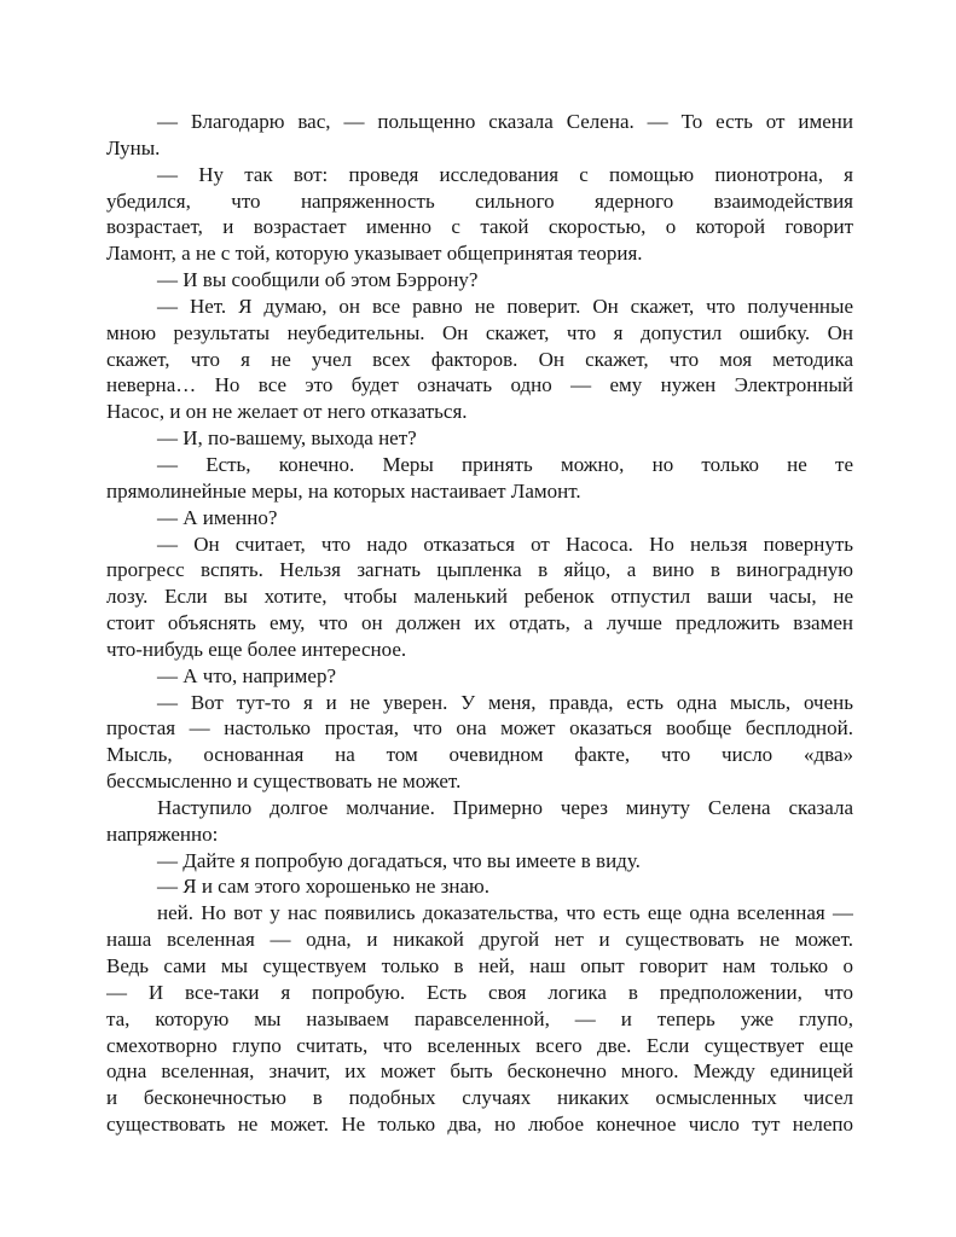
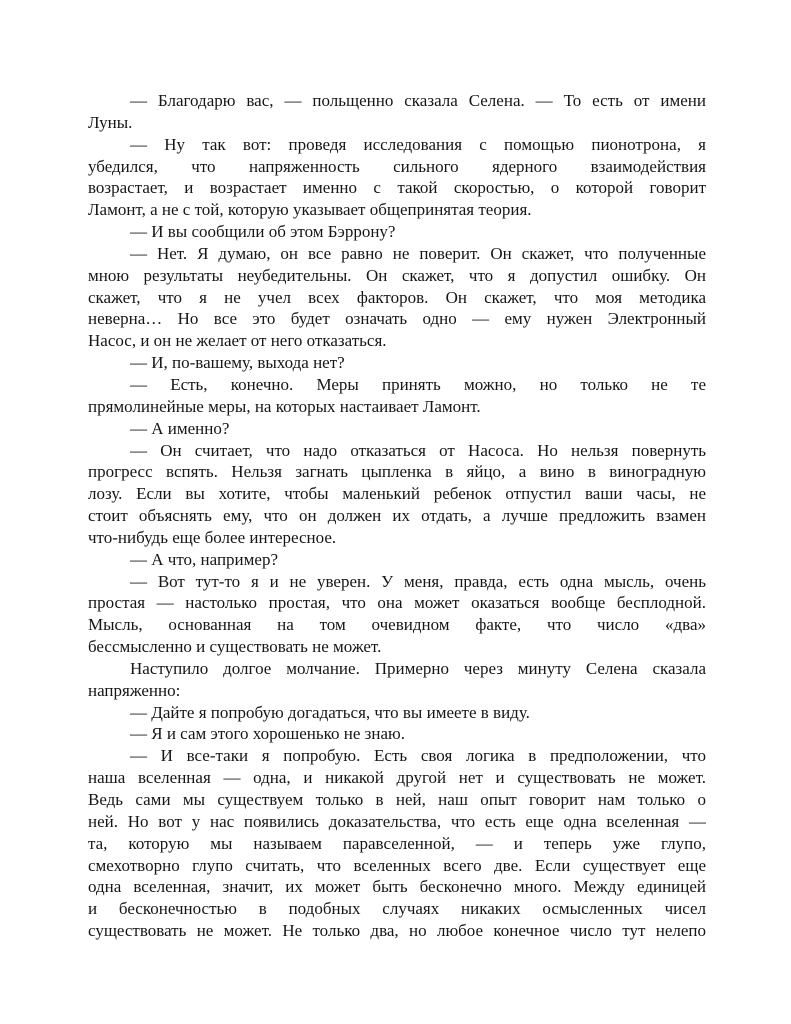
  — Благодарю вас, — польщенно сказала Селена. — То есть от имени
  Луны.
  — Ну так вот: проведя исследования с помощью пионотрона, я
  убедился, что напряженность сильного ядерного взаимодействия
  возрастает, и возрастает именно с такой скоростью, о которой говорит
  Ламонт, а не с той, которую указывает общепринятая теория.
  — И вы сообщили об этом Бэррону?
  — Нет. Я думаю, он все равно не поверит. Он скажет, что полученные
  мною результаты неубедительны. Он скажет, что я допустил ошибку. Он
  скажет, что я не учел всех факторов. Он скажет, что моя методика
  неверна… Но все это будет означать одно — ему нужен Электронный
  Насос, и он не желает от него отказаться.
  — И, по-вашему, выхода нет?
  — Есть, конечно. Меры принять можно, но только не те
  прямолинейные меры, на которых настаивает Ламонт.
  — А именно?
  — Он считает, что надо отказаться от Насоса. Но нельзя повернуть
  прогресс вспять. Нельзя загнать цыпленка в яйцо, а вино в виноградную
  лозу. Если вы хотите, чтобы маленький ребенок отпустил ваши часы, не
  стоит объяснять ему, что он должен их отдать, а лучше предложить взамен
  что-нибудь еще более интересное.
  — А что, например?
  — Вот тут-то я и не уверен. У меня, правда, есть одна мысль, очень
  простая — настолько простая, что она может оказаться вообще бесплодной.
  Мысль, основанная на том очевидном факте, что число «два»
  бессмысленно и существовать не может.
  Наступило долгое молчание. Примерно через минуту Селена сказала
  напряженно:
  — Дайте я попробую догадаться, что вы имеете в виду.
  — Я и сам этого хорошенько не знаю.
- ней. Но вот у нас появились доказательства, что есть еще одна вселенная —
+ — И все-таки я попробую. Есть своя логика в предположении, что
  наша вселенная — одна, и никакой другой нет и существовать не может.
  Ведь сами мы существуем только в ней, наш опыт говорит нам только о
- — И все-таки я попробую. Есть своя логика в предположении, что
+ ней. Но вот у нас появились доказательства, что есть еще одна вселенная —
  та, которую мы называем паравселенной, — и теперь уже глупо,
  смехотворно глупо считать, что вселенных всего две. Если существует еще
  одна вселенная, значит, их может быть бесконечно много. Между единицей
  и бесконечностью в подобных случаях никаких осмысленных чисел
  существовать не может. Не только два, но любое конечное число тут нелепо
